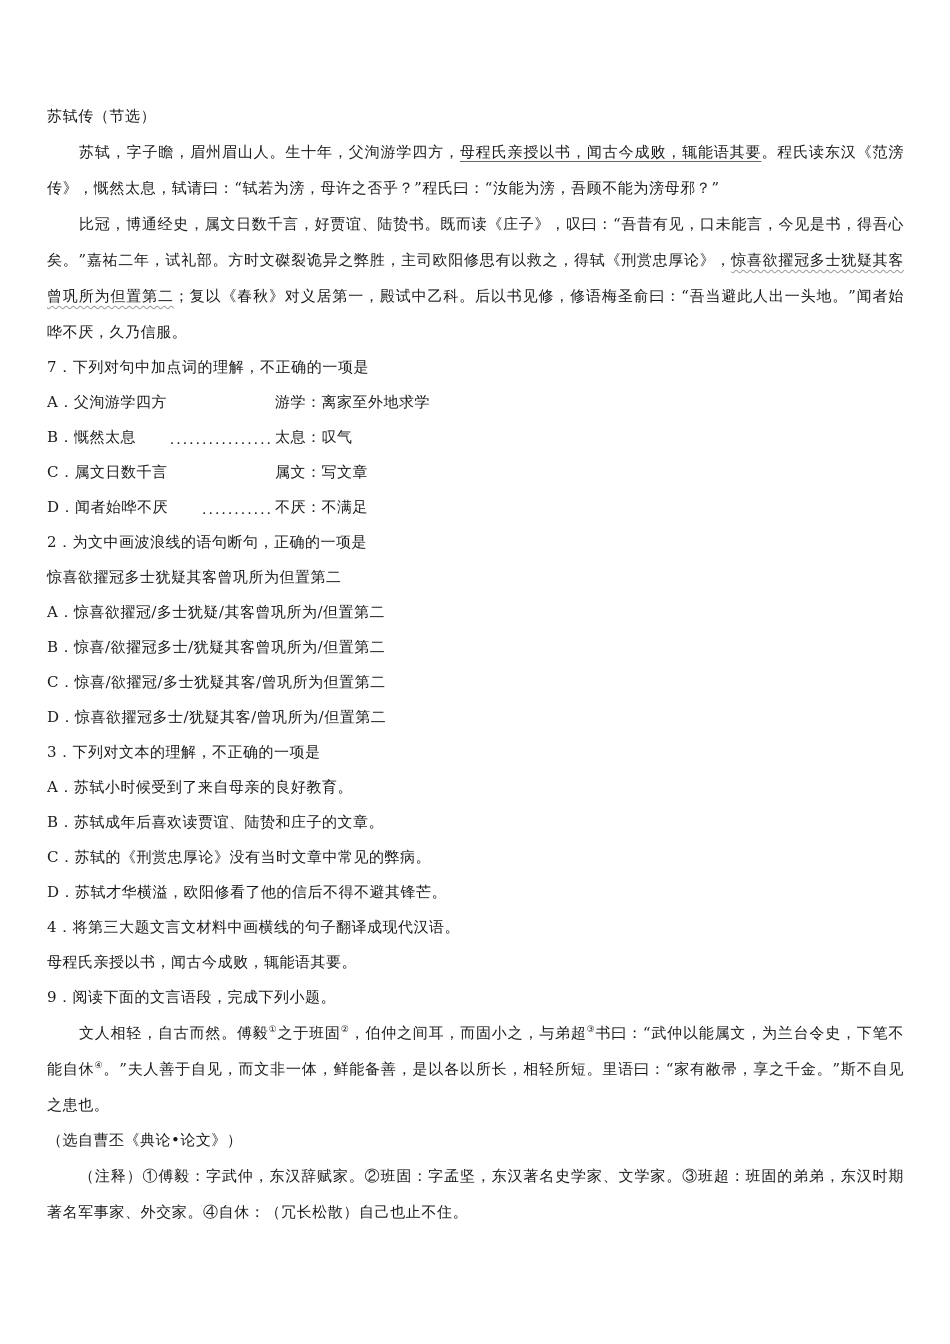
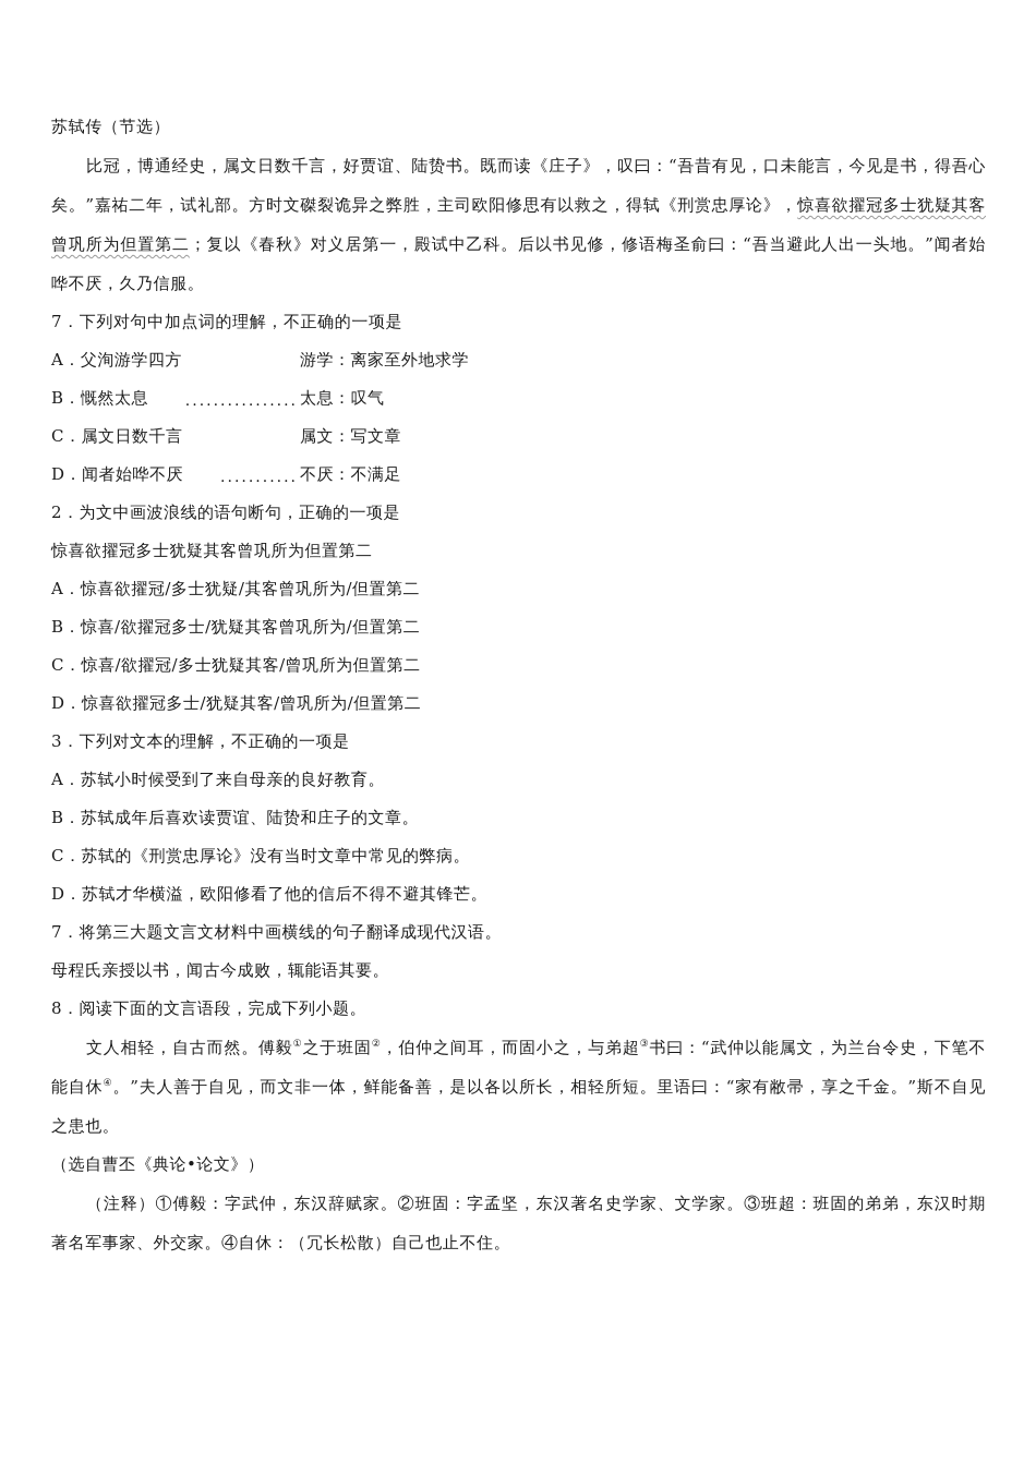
  苏轼传（节选）
- 苏轼，字子瞻，眉州眉山人。生十年，父洵游学四方，母程氏亲授以书，闻古今成败，辄能语其要。程氏读东汉《范滂传》，慨然太息，轼请曰：“轼若为滂，母许之否乎？”程氏曰：“汝能为滂，吾顾不能为滂母邪？”
  比冠，博通经史，属文日数千言，好贾谊、陆贽书。既而读《庄子》，叹曰：“吾昔有见，口未能言，今见是书，得吾心矣。”嘉祐二年，试礼部。方时文磔裂诡异之弊胜，主司欧阳修思有以救之，得轼《刑赏忠厚论》，惊喜欲擢冠多士犹疑其客曾巩所为但置第二；复以《春秋》对义居第一，殿试中乙科。后以书见修，修语梅圣俞曰：“吾当避此人出一头地。”闻者始哗不厌，久乃信服。
  7．下列对句中加点词的理解，不正确的一项是
  A．父洵游学四方
  游学：离家至外地求学
  B．慨然太息
  ................
  太息：叹气
  C．属文日数千言
  属文：写文章
  D．闻者始哗不厌
  ...........
  不厌：不满足
  2．为文中画波浪线的语句断句，正确的一项是
  惊喜欲擢冠多士犹疑其客曾巩所为但置第二
  A．
  惊喜欲擢冠/多士犹疑/其客曾巩所为/但置第二
  B．
  惊喜/欲擢冠多士/犹疑其客曾巩所为/但置第二
  C．
  惊喜/欲擢冠/多士犹疑其客/曾巩所为但置第二
  D．
  惊喜欲擢冠多士/犹疑其客/曾巩所为/但置第二
  3．下列对文本的理解，不正确的一项是
  A．
  苏轼小时候受到了来自母亲的良好教育。
  B．
  苏轼成年后喜欢读贾谊、陆贽和庄子的文章。
  C．
  苏轼的《刑赏忠厚论》没有当时文章中常见的弊病。
  D．
  苏轼才华横溢，欧阳修看了他的信后不得不避其锋芒。
- 4．将第三大题文言文材料中画横线的句子翻译成现代汉语。
+ 7．将第三大题文言文材料中画横线的句子翻译成现代汉语。
  母程氏亲授以书，闻古今成败，辄能语其要。
- 9．阅读下面的文言语段，完成下列小题。
+ 8．阅读下面的文言语段，完成下列小题。
  文人相轻，自古而然。傅毅①之于班固②，伯仲之间耳，而固小之，与弟超③书曰：“武仲以能属文，为兰台令史，下笔不能自休④。”夫人善于自见，而文非一体，鲜能备善，是以各以所长，相轻所短。里语曰：“家有敝帚，享之千金。”斯不自见之患也。
  （选自曹丕《典论•论文》）
  （注释）①傅毅：字武仲，东汉辞赋家。②班固：字孟坚，东汉著名史学家、文学家。③班超：班固的弟弟，东汉时期著名军事家、外交家。④自休：（冗长松散）自己也止不住。
